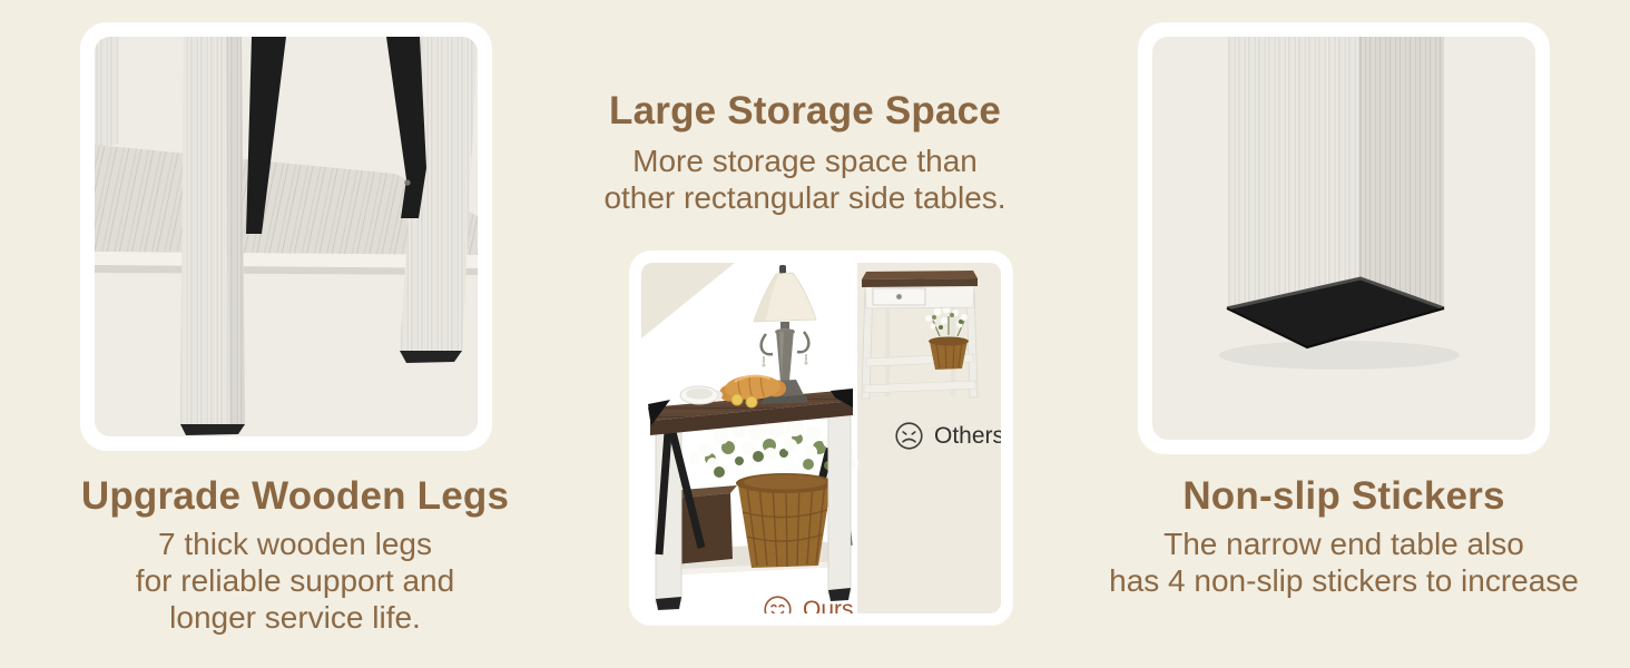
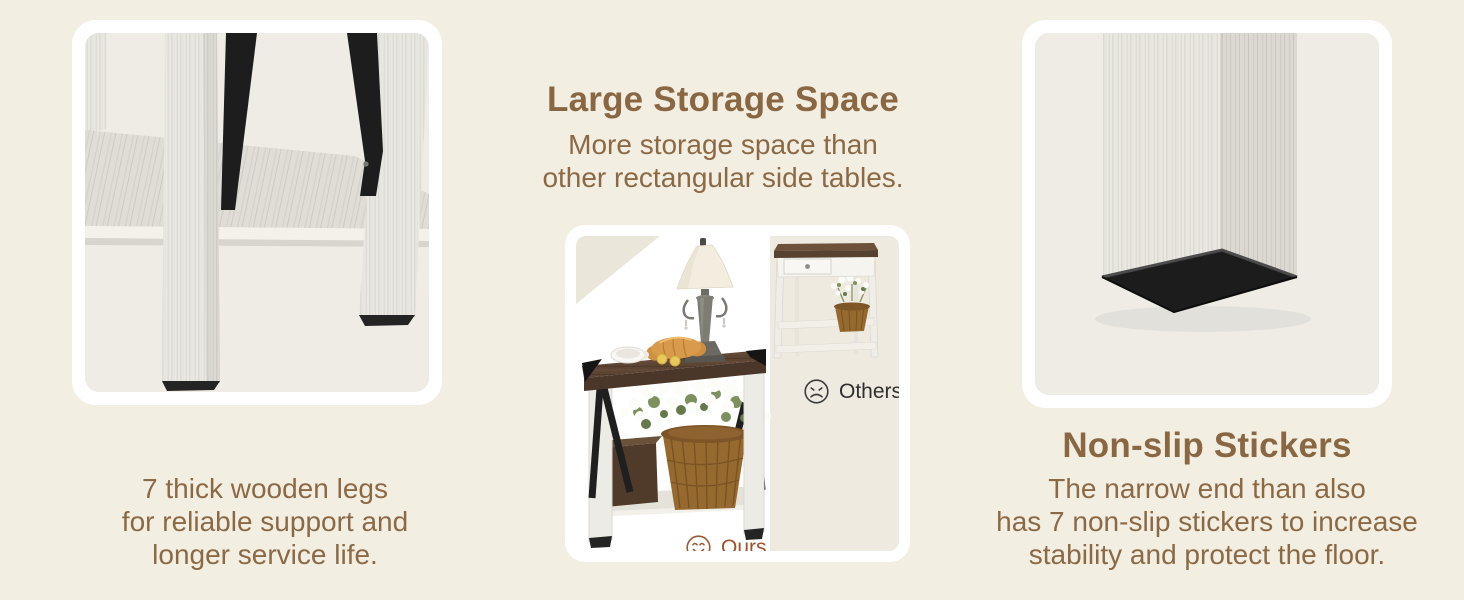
  Others
  Ours
- Upgrade Wooden Legs
  7 thick wooden legs
  for reliable support and
  longer service life.
  Large Storage Space
  More storage space than
  other rectangular side tables.
  Non-slip Stickers
- The narrow end table also
+ The narrow end than also
- has 4 non-slip stickers to increase
+ has 7 non-slip stickers to increase
+ stability and protect the floor.
